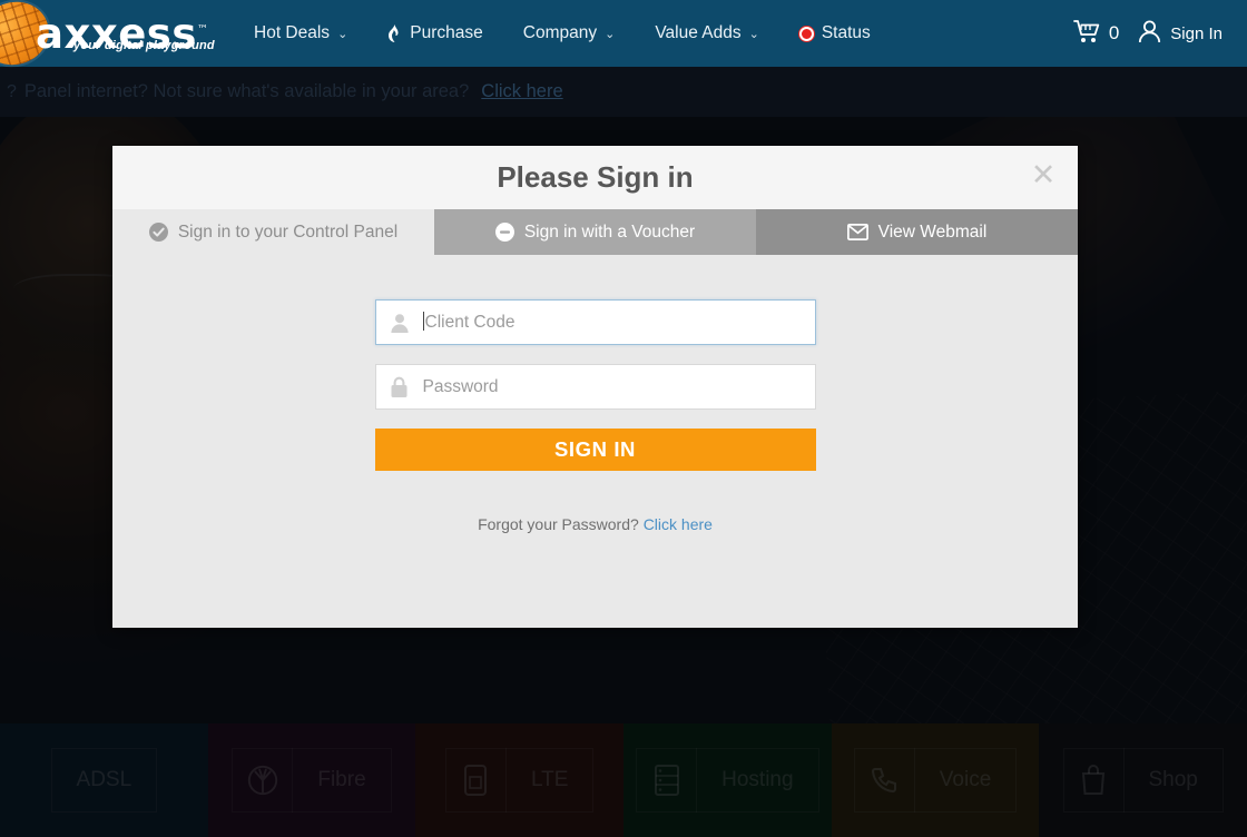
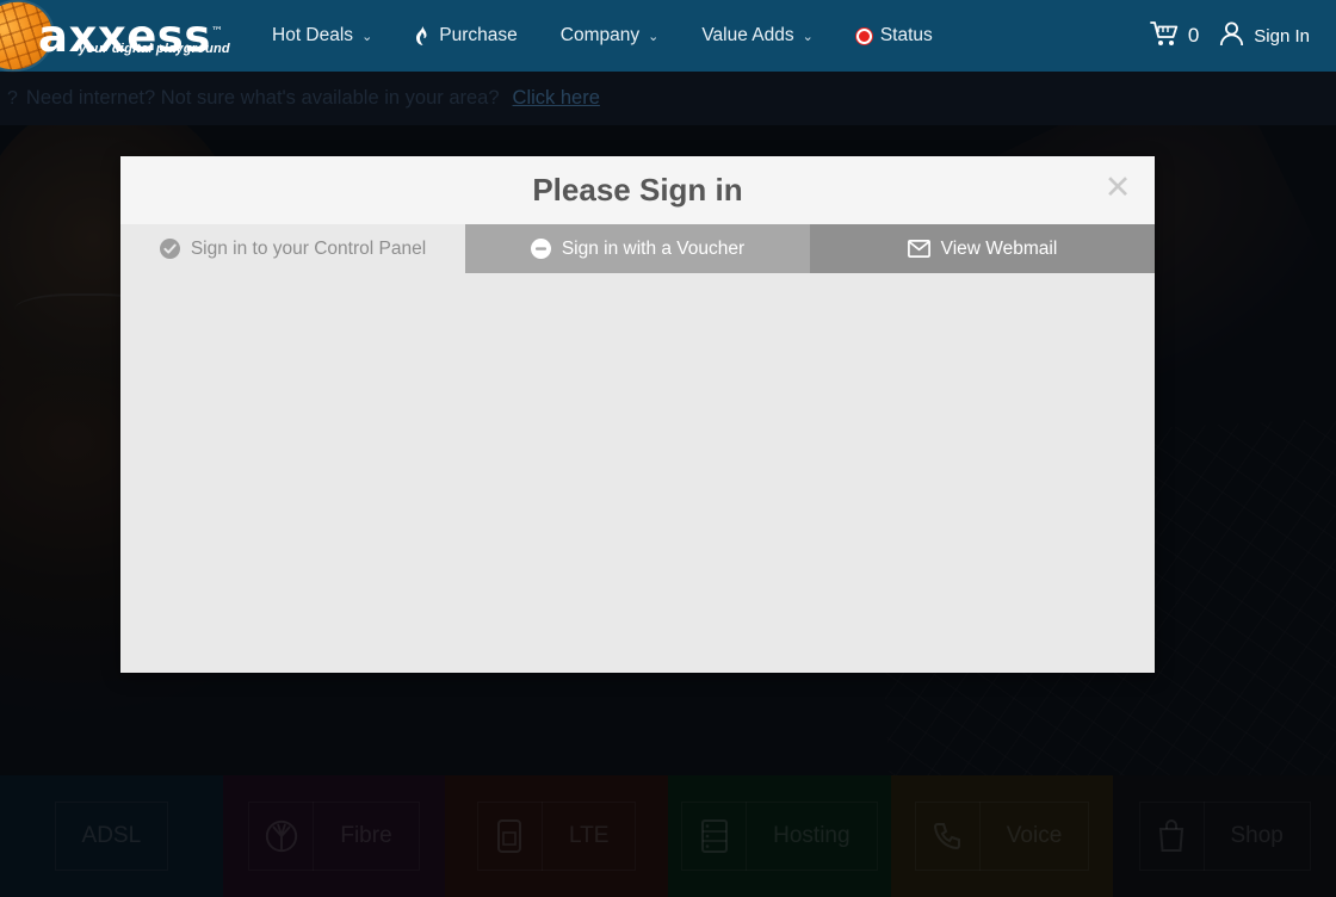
  ?
- Panel internet? Not sure what's available in your area?
+ Need internet? Not sure what's available in your area?
  Click here
  axxess™
  your digital playground
  Hot Deals
  ⌄
  Purchase
  Company
  ⌄
  Value Adds
  ⌄
  Status
  0
  Sign In
  Please Sign in
  ✕
  Sign in to your Control Panel
  Sign in with a Voucher
  View Webmail
- Client Code
- Password
- SIGN IN
- Forgot your Password? Click here
